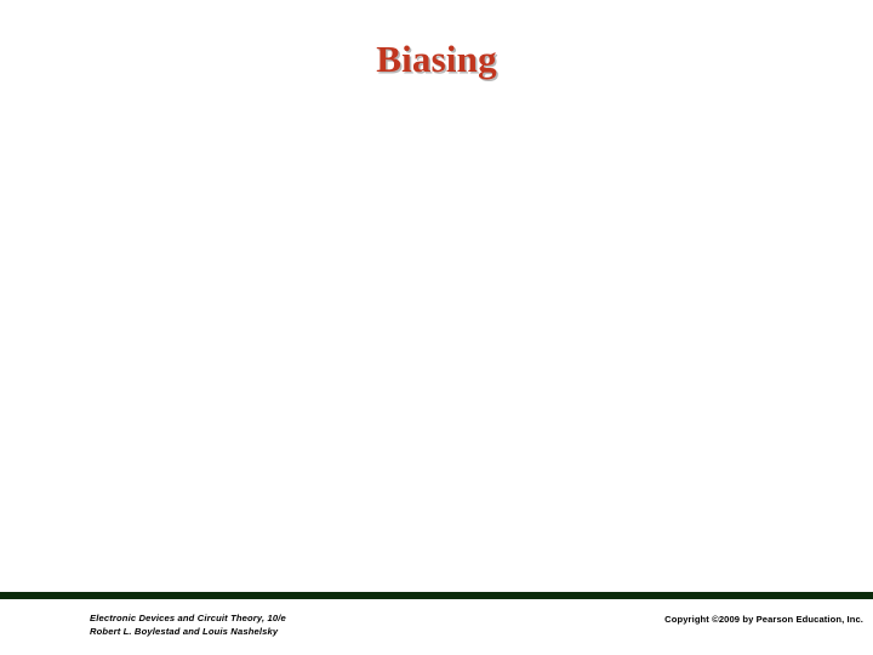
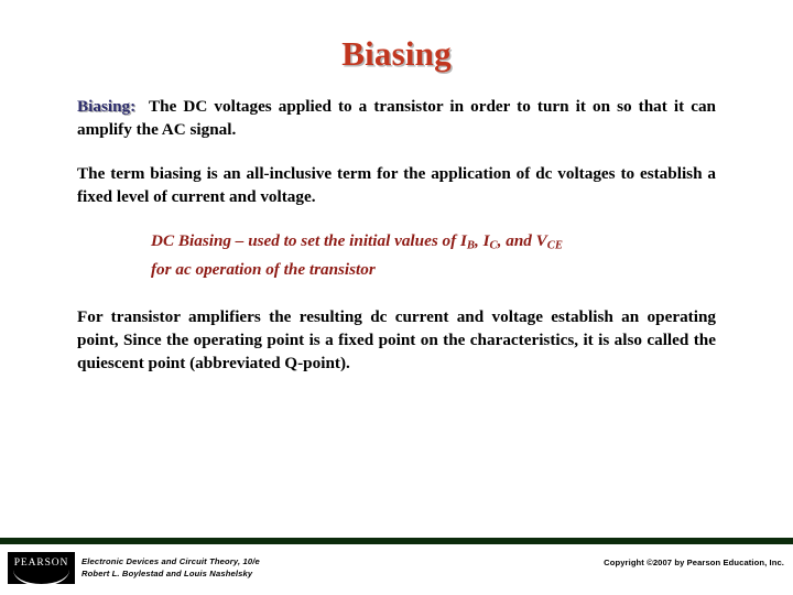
  Biasing
+ Biasing: The DC voltages applied to a transistor in order to turn it on so that it can amplify the AC signal.
+ The term biasing is an all-inclusive term for the application of dc voltages to establish a fixed level of current and voltage.
+ DC Biasing – used to set the initial values of IB, IC, and VCE
+ for ac operation of the transistor
+ For transistor amplifiers the resulting dc current and voltage establish an operating point, Since the operating point is a fixed point on the characteristics, it is also called the quiescent point (abbreviated Q-point).
+ PEARSON
  Electronic Devices and Circuit Theory, 10/e
  Robert L. Boylestad and Louis Nashelsky
- Copyright ©2009 by Pearson Education, Inc.
+ Copyright ©2007 by Pearson Education, Inc.
